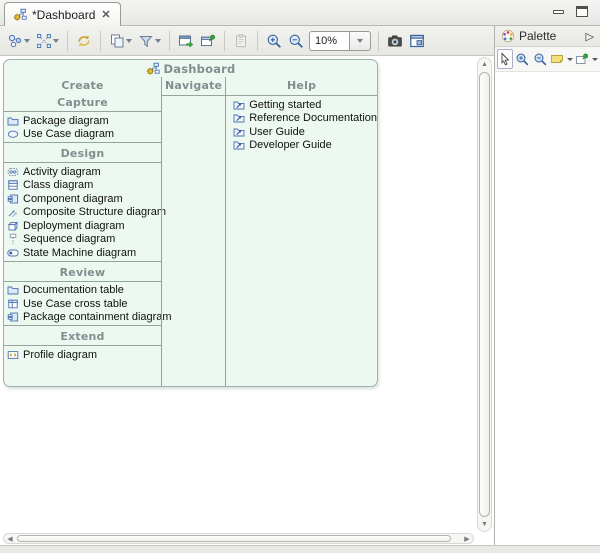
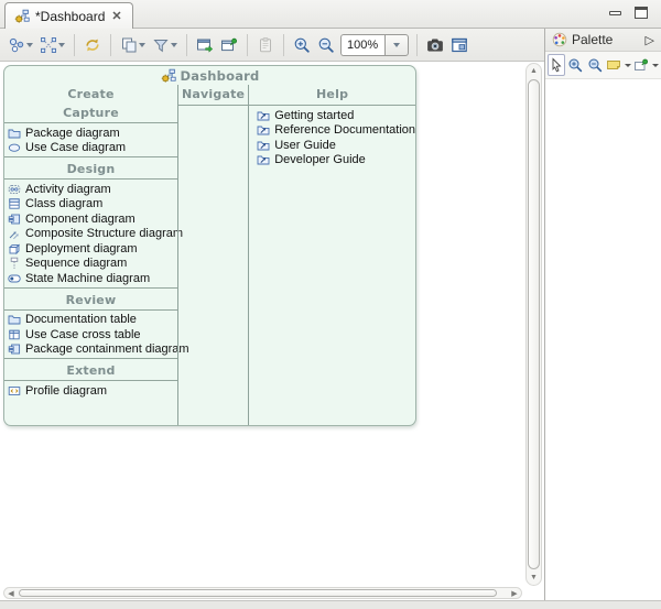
  *Dashboard
  ✕
- 10%
+ 100%
  Dashboard
  Create
  Capture
  Package diagram
  Use Case diagram
  Design
  Activity diagram
  Class diagram
  Component diagram
  Composite Structure diagram
  Deployment diagram
  Sequence diagram
  State Machine diagram
  Review
  Documentation table
  Use Case cross table
  Package containment diagram
  Extend
  Profile diagram
  Navigate
  Help
  Getting started
  Reference Documentation
  User Guide
  Developer Guide
  Palette
  ▷
